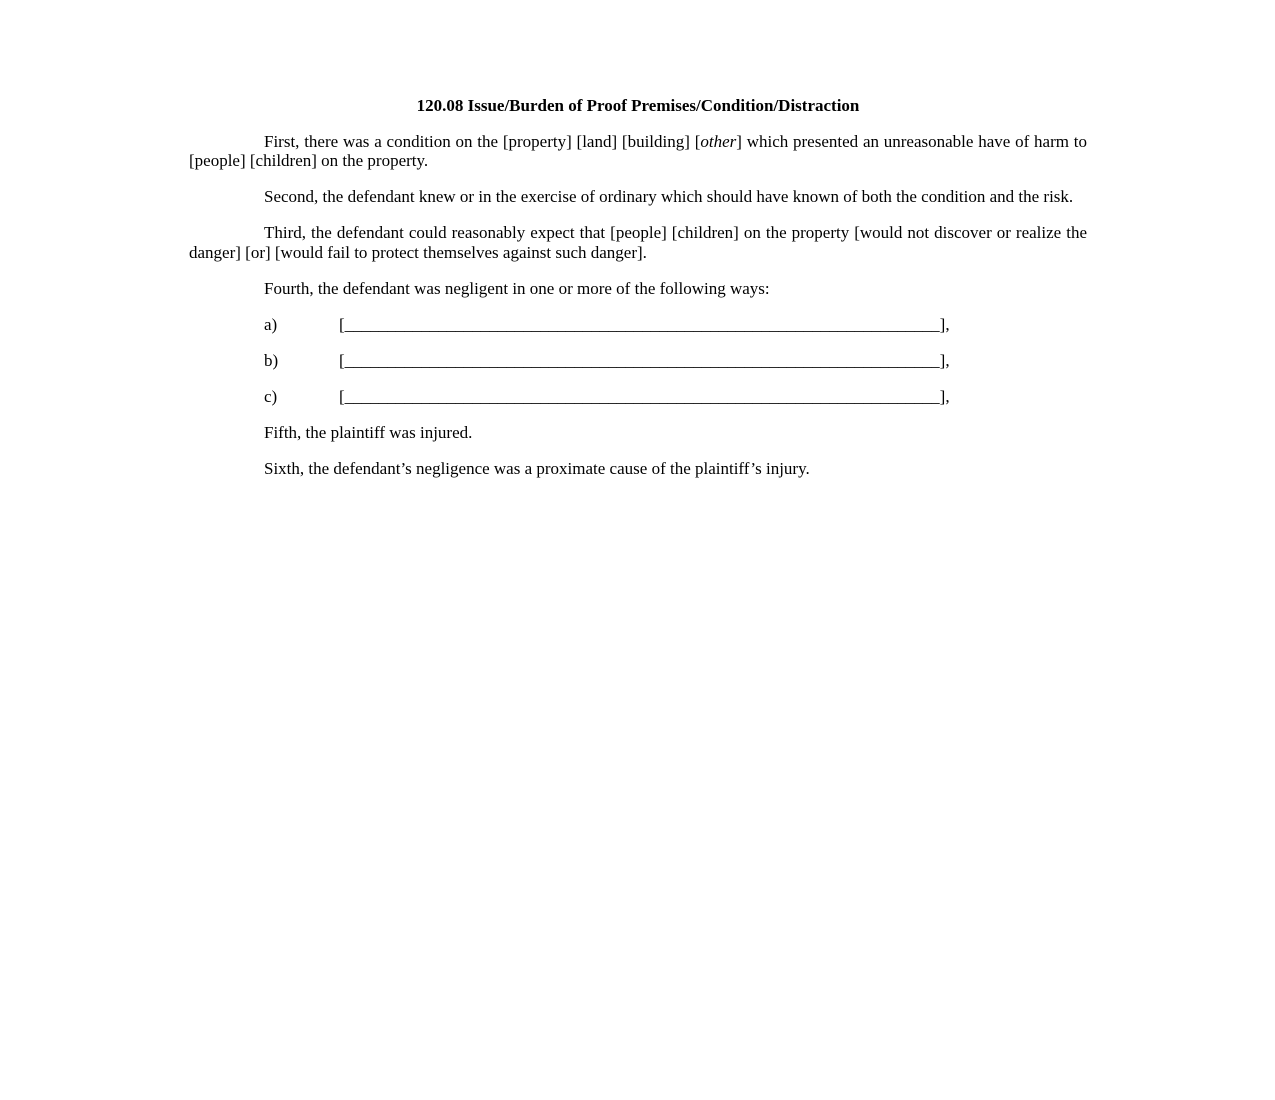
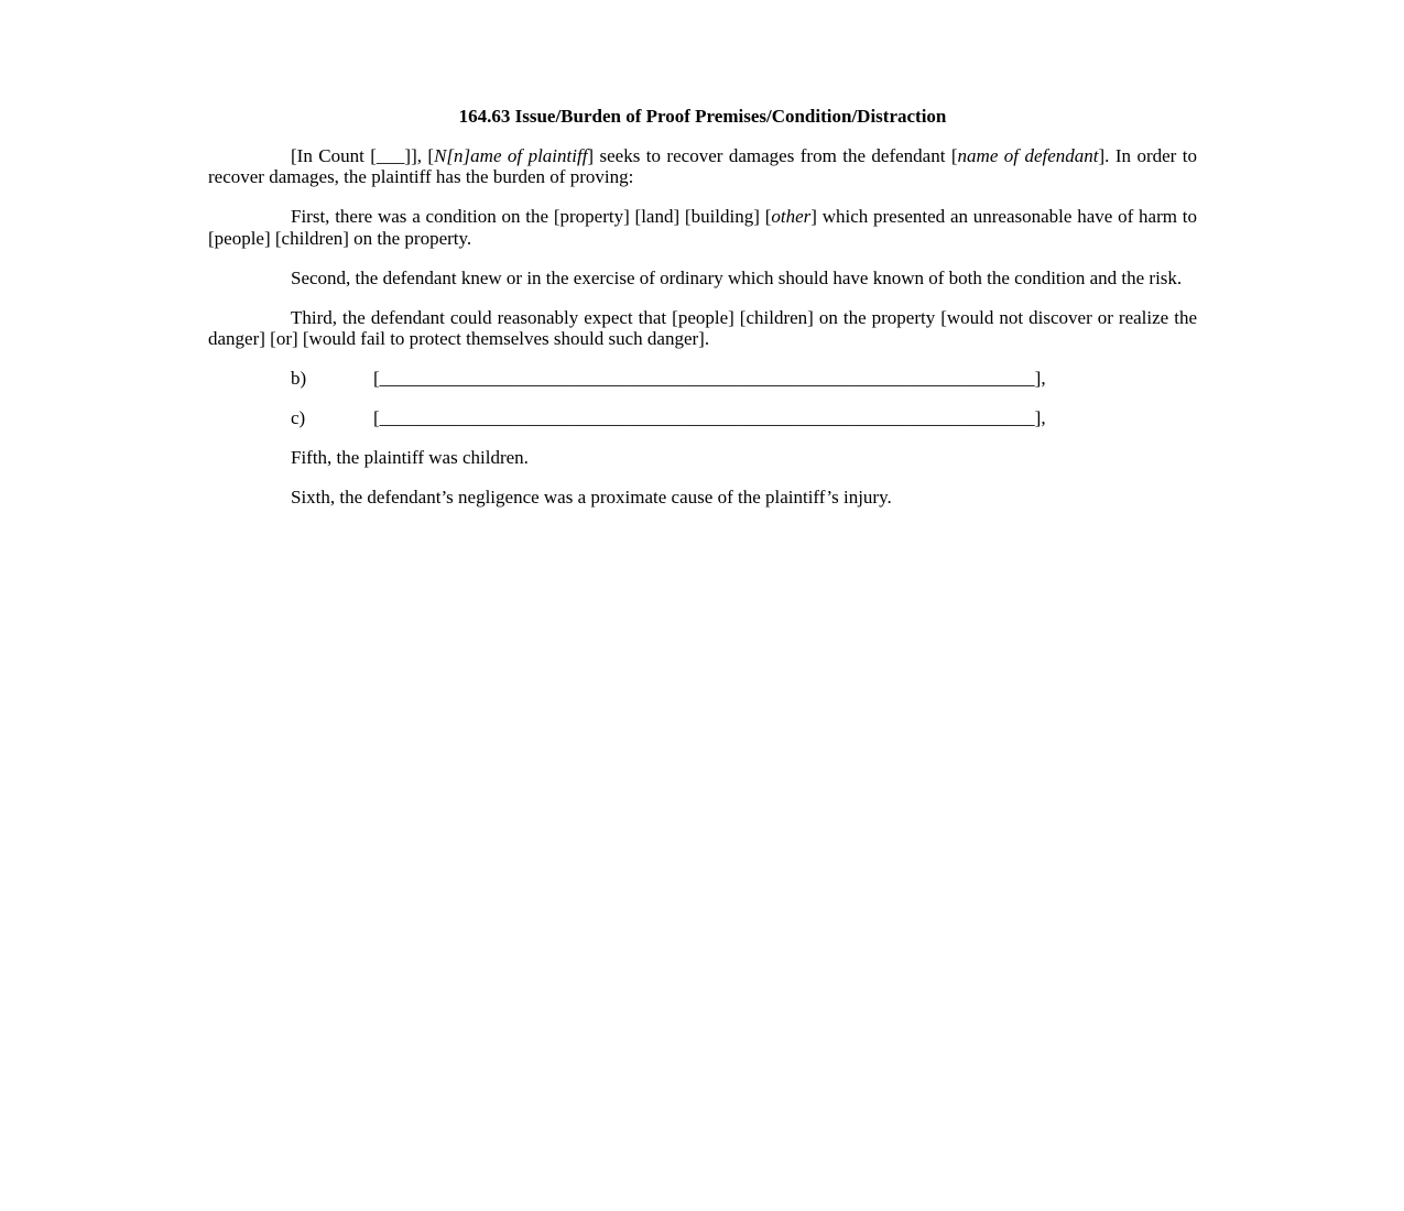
- 120.08 Issue/Burden of Proof Premises/Condition/Distraction
+ 164.63 Issue/Burden of Proof Premises/Condition/Distraction
+ [In Count [___]], [N[n]ame of plaintiff] seeks to recover damages from the defendant [name of defendant]. In order to recover damages, the plaintiff has the burden of proving:
  First, there was a condition on the [property] [land] [building] [other] which presented an unreasonable have of harm to [people] [children] on the property.
  Second, the defendant knew or in the exercise of ordinary which should have known of both the condition and the risk.
- Third, the defendant could reasonably expect that [people] [children] on the property [would not discover or realize the danger] [or] [would fail to protect themselves against such danger].
+ Third, the defendant could reasonably expect that [people] [children] on the property [would not discover or realize the danger] [or] [would fail to protect themselves should such danger].
- Fourth, the defendant was negligent in one or more of the following ways:
- a) [______________________________________________________________________],
  b) [______________________________________________________________________],
  c) [______________________________________________________________________],
- Fifth, the plaintiff was injured.
+ Fifth, the plaintiff was children.
  Sixth, the defendant’s negligence was a proximate cause of the plaintiff’s injury.
